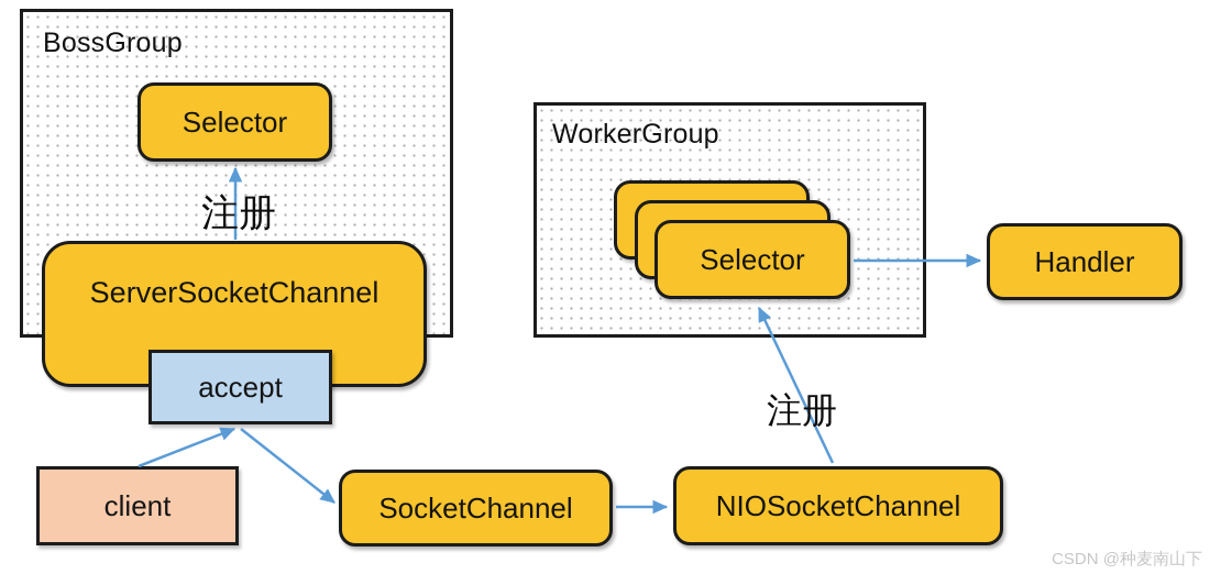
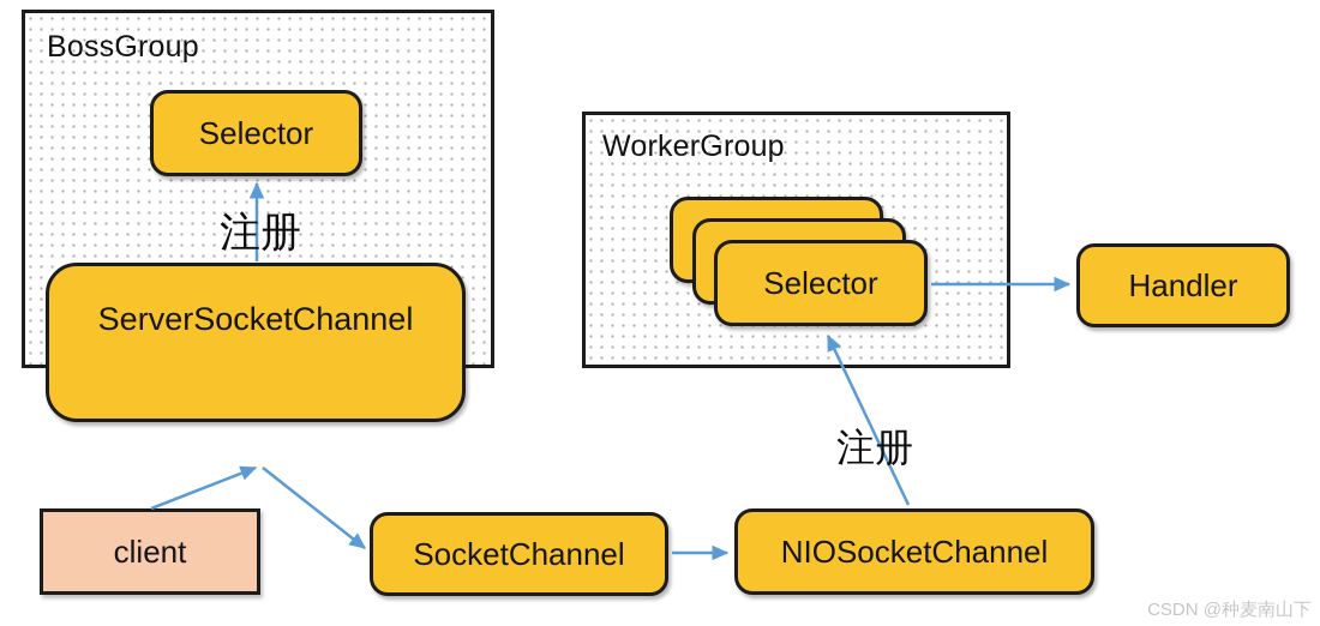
  BossGroup
  WorkerGroup
  Selector
  ServerSocketChannel
- accept
  client
  SocketChannel
  NIOSocketChannel
  Selector
  Handler
  注册
  注册
  CSDN @种麦南山下
